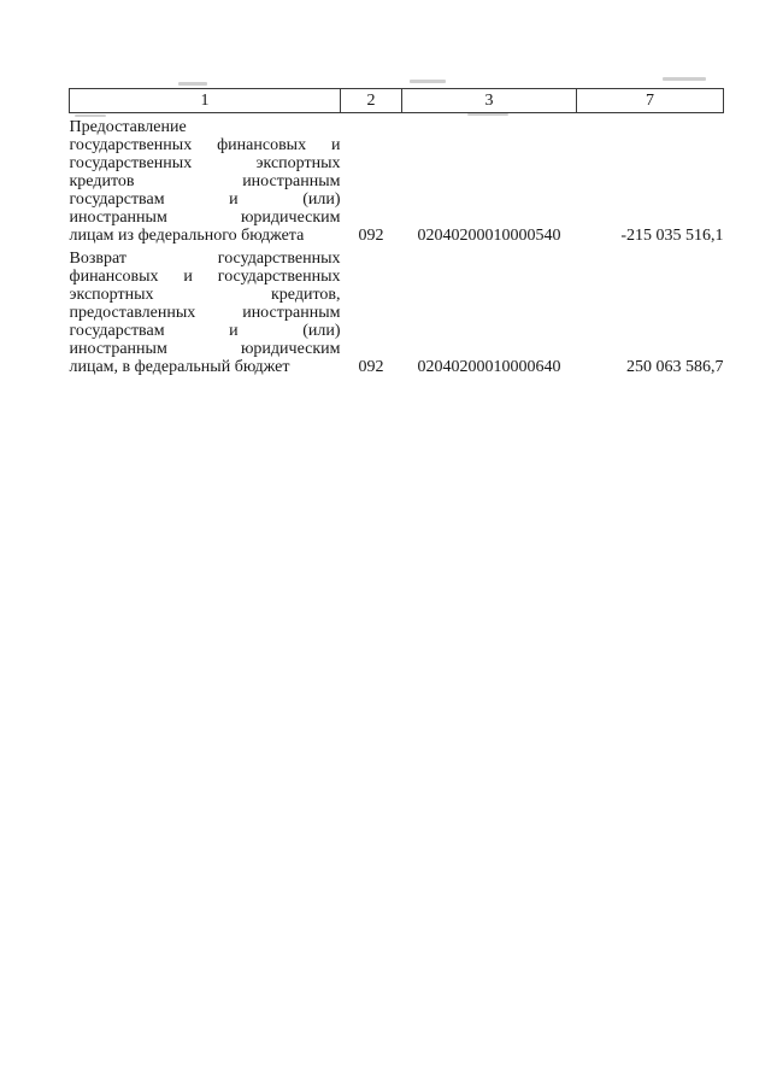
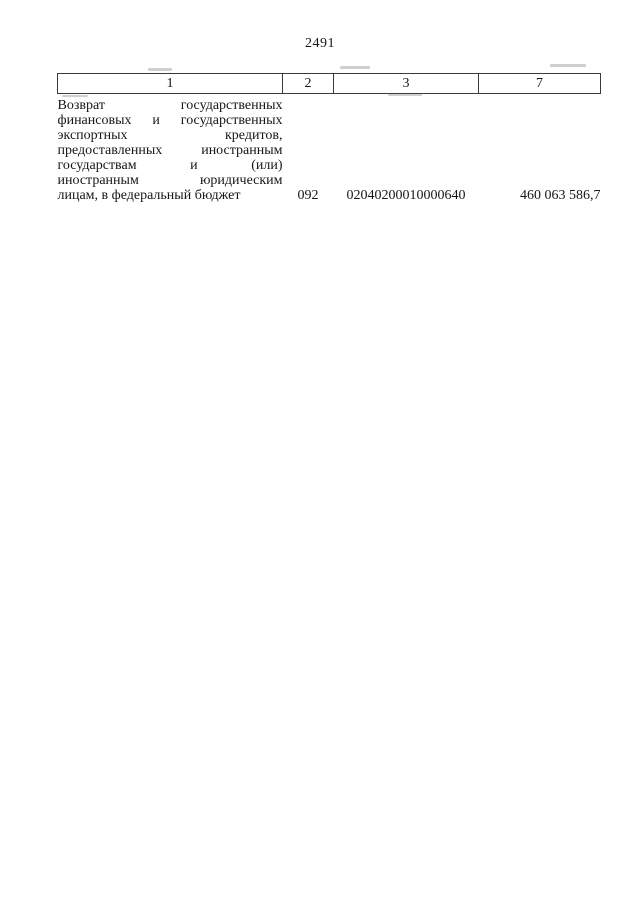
+ 2491
  1	2	3	7
- Предоставлениегосударственных финансовых игосударственных экспортныхкредитов иностраннымгосударствам и (или)иностранным юридическимлицам из федерального бюджета	092	02040200010000540	-215 035 516,1
- Возврат государственныхфинансовых и государственныхэкспортных кредитов,предоставленных иностраннымгосударствам и (или)иностранным юридическимлицам, в федеральный бюджет	092	02040200010000640	250 063 586,7
+ Возврат государственныхфинансовых и государственныхэкспортных кредитов,предоставленных иностраннымгосударствам и (или)иностранным юридическимлицам, в федеральный бюджет	092	02040200010000640	460 063 586,7
